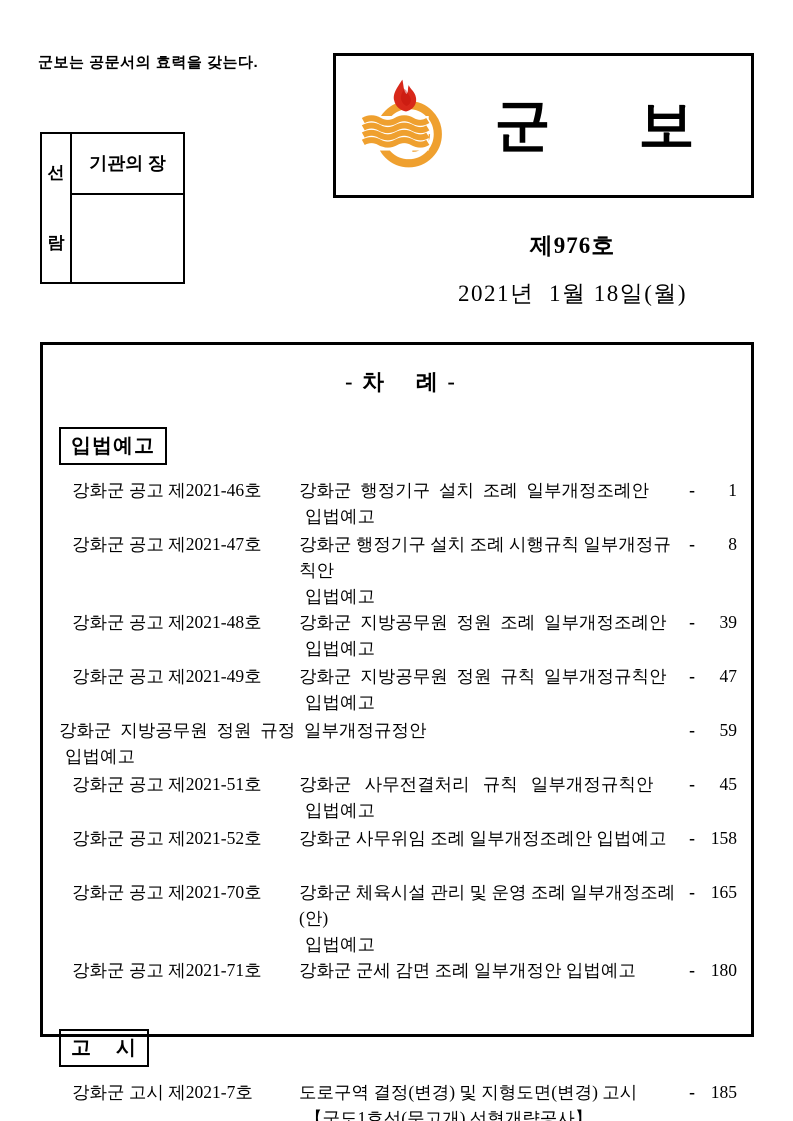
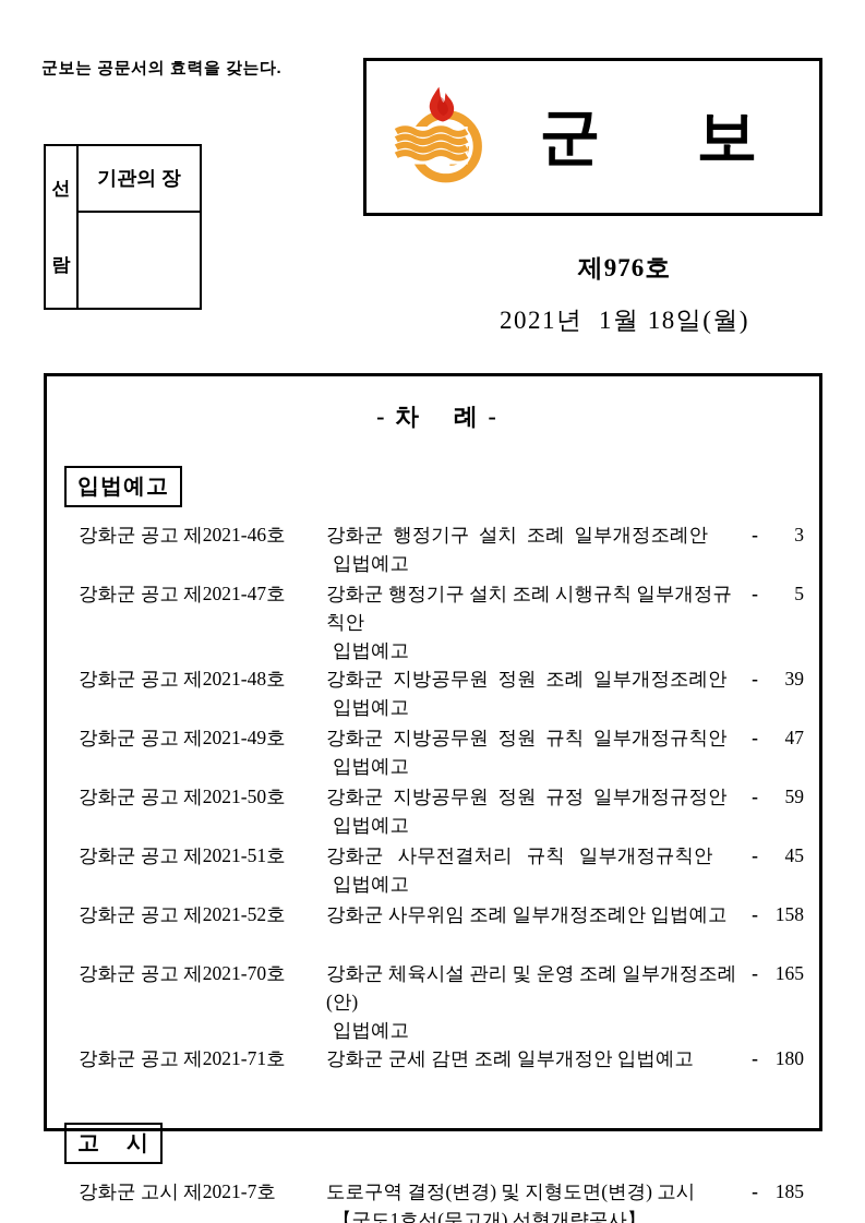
  군보는 공문서의 효력을 갖는다.
  선 람	기관의 장
  군
  보
  제976호
  2021년 1월 18일(월)
  - 차 례 -
  입법예고
  강화군 공고 제2021-46호
  강화군 행정기구 설치 조례 일부개정조례안
  입법예고
  -
- 1
+ 3
  강화군 공고 제2021-47호
  강화군 행정기구 설치 조례 시행규칙 일부개정규칙안
  입법예고
  -
- 8
+ 5
  강화군 공고 제2021-48호
  강화군 지방공무원 정원 조례 일부개정조례안
  입법예고
  -
  39
  강화군 공고 제2021-49호
  강화군 지방공무원 정원 규칙 일부개정규칙안
  입법예고
  -
  47
+ 강화군 공고 제2021-50호
  강화군 지방공무원 정원 규정 일부개정규정안
  입법예고
  -
  59
  강화군 공고 제2021-51호
  강화군 사무전결처리 규칙 일부개정규칙안
  입법예고
  -
  45
  강화군 공고 제2021-52호
  강화군 사무위임 조례 일부개정조례안 입법예고
  -
  158
  강화군 공고 제2021-70호
  강화군 체육시설 관리 및 운영 조례 일부개정조례(안)
  입법예고
  -
  165
  강화군 공고 제2021-71호
  강화군 군세 감면 조례 일부개정안 입법예고
  -
  180
  고 시
  강화군 고시 제2021-7호
  도로구역 결정(변경) 및 지형도면(변경) 고시
  【군도1호선(문고개) 선형개량공사】
  -
  185
